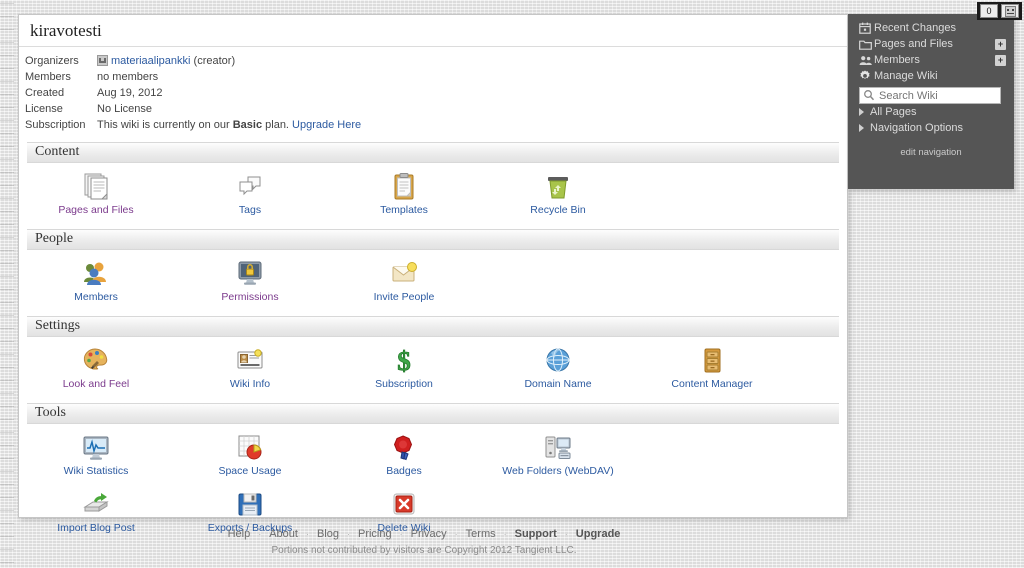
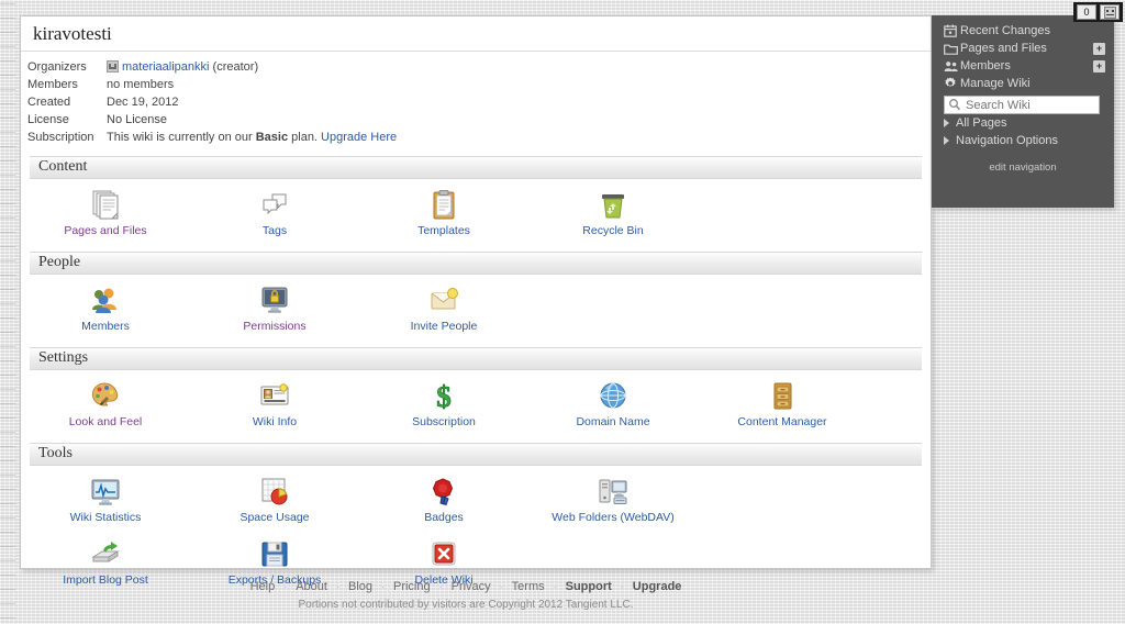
  0
  kiravotesti
  Organizers	materiaalipankki (creator)
  Members	no members
- Created	Aug 19, 2012
+ Created	Dec 19, 2012
  License	No License
  Subscription	This wiki is currently on our Basic plan. Upgrade Here
  Content
  Pages and Files
  Tags
  Templates
  Recycle Bin
  People
  Members
  Permissions
  Invite People
  Settings
  Look and Feel
  Wiki Info
  $
  Subscription
  Domain Name
  Content Manager
  Tools
  Wiki Statistics
  Space Usage
  Badges
  Web Folders (WebDAV)
  Import Blog Post
  Exports / Backups
  Delete Wiki
  Recent Changes
  Pages and Files
  +
  Members
  +
  Manage Wiki
  Search Wiki
  All Pages
  Navigation Options
  edit navigation
  Help · About · Blog · Pricing · Privacy · Terms · Support · Upgrade
  Portions not contributed by visitors are Copyright 2012 Tangient LLC.
